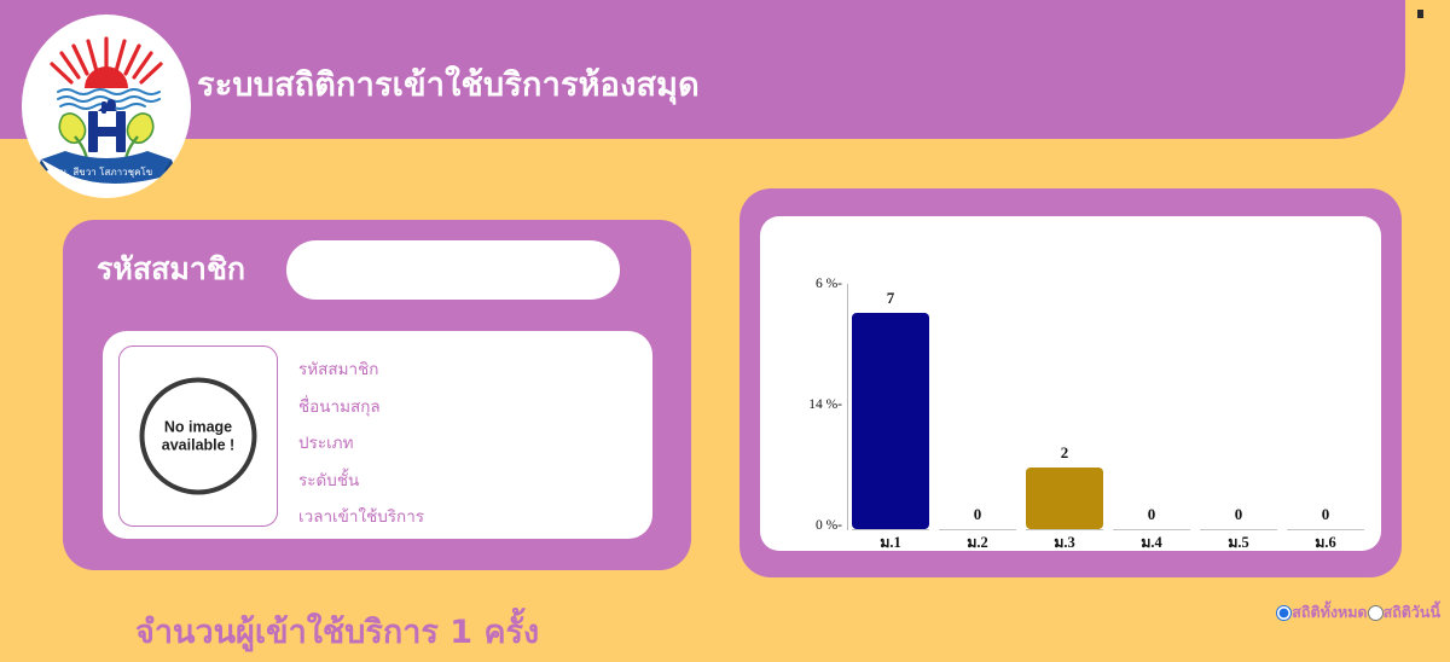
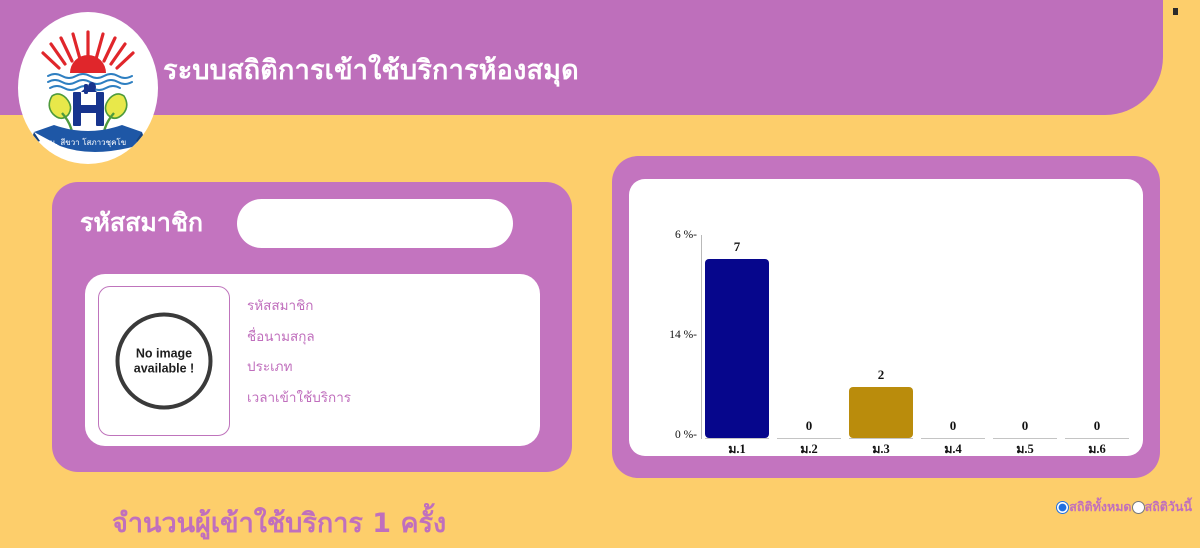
  ระบบสถิติการเข้าใช้บริการห้องสมุด
  น. สีขวา โสภาวชุคโข
  รหัสสมาชิก
  No image
  available !
  รหัสสมาชิก
  ชื่อนามสกุล
  ประเภท
- ระดับชั้น
  เวลาเข้าใช้บริการ
  จำนวนผู้เข้าใช้บริการ 1 ครั้ง
  6 %-
  14 %-
  0 %-
  7
  ม.1
  0
  ม.2
  2
  ม.3
  0
  ม.4
  0
  ม.5
  0
  ม.6
  สถิติทั้งหมด
  สถิติวันนี้
